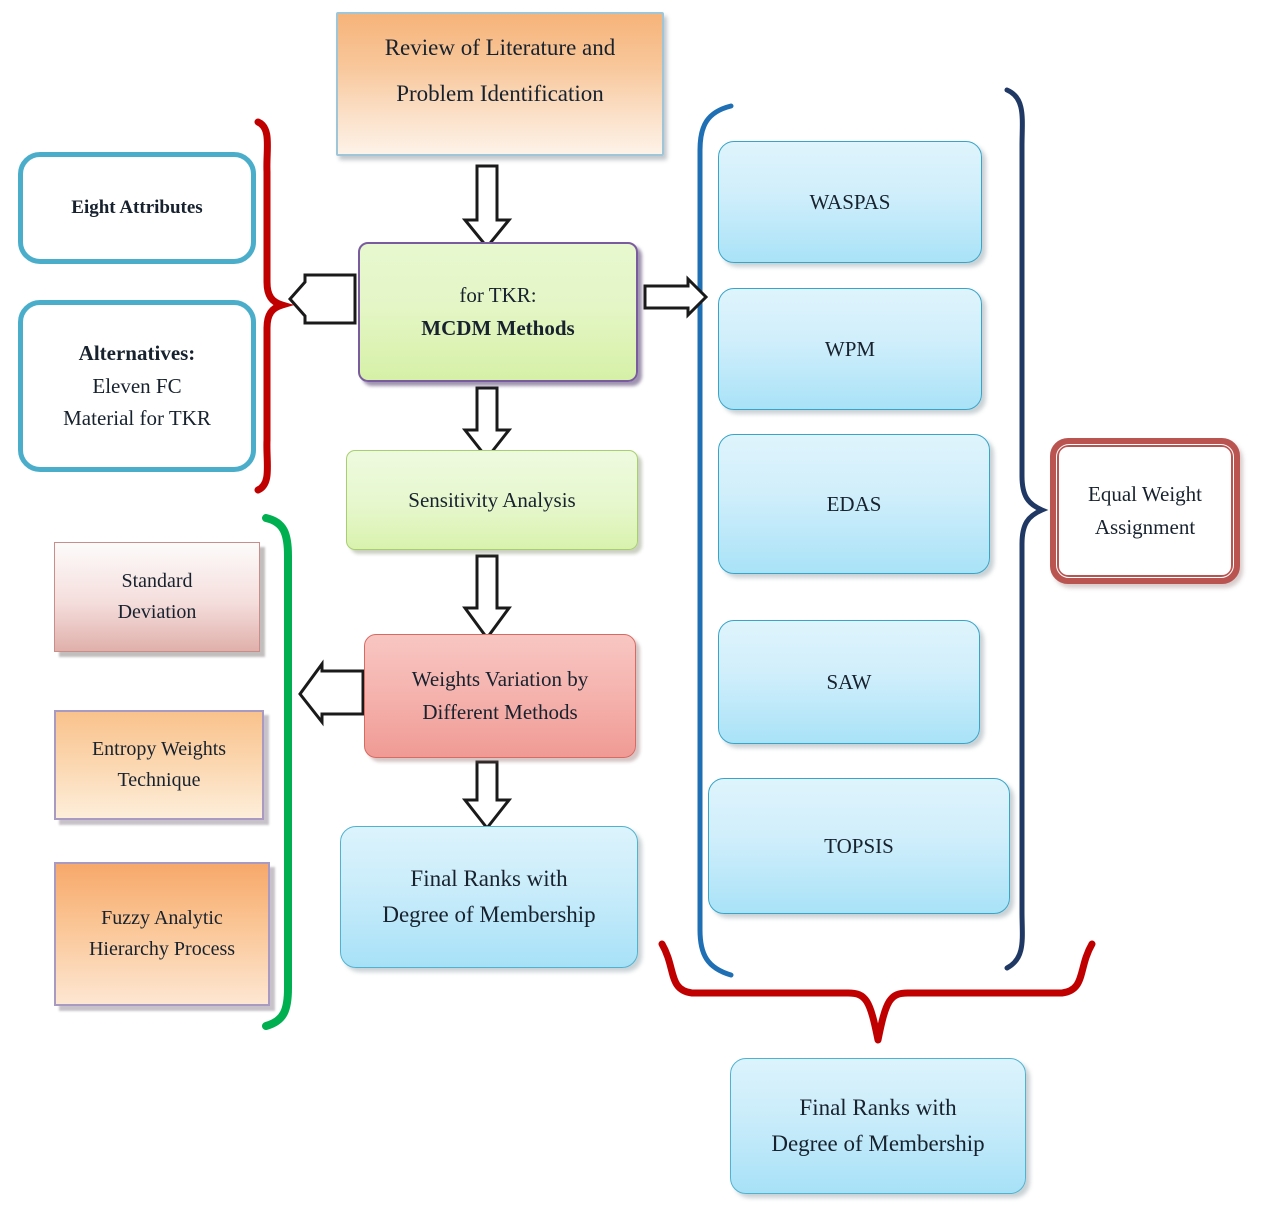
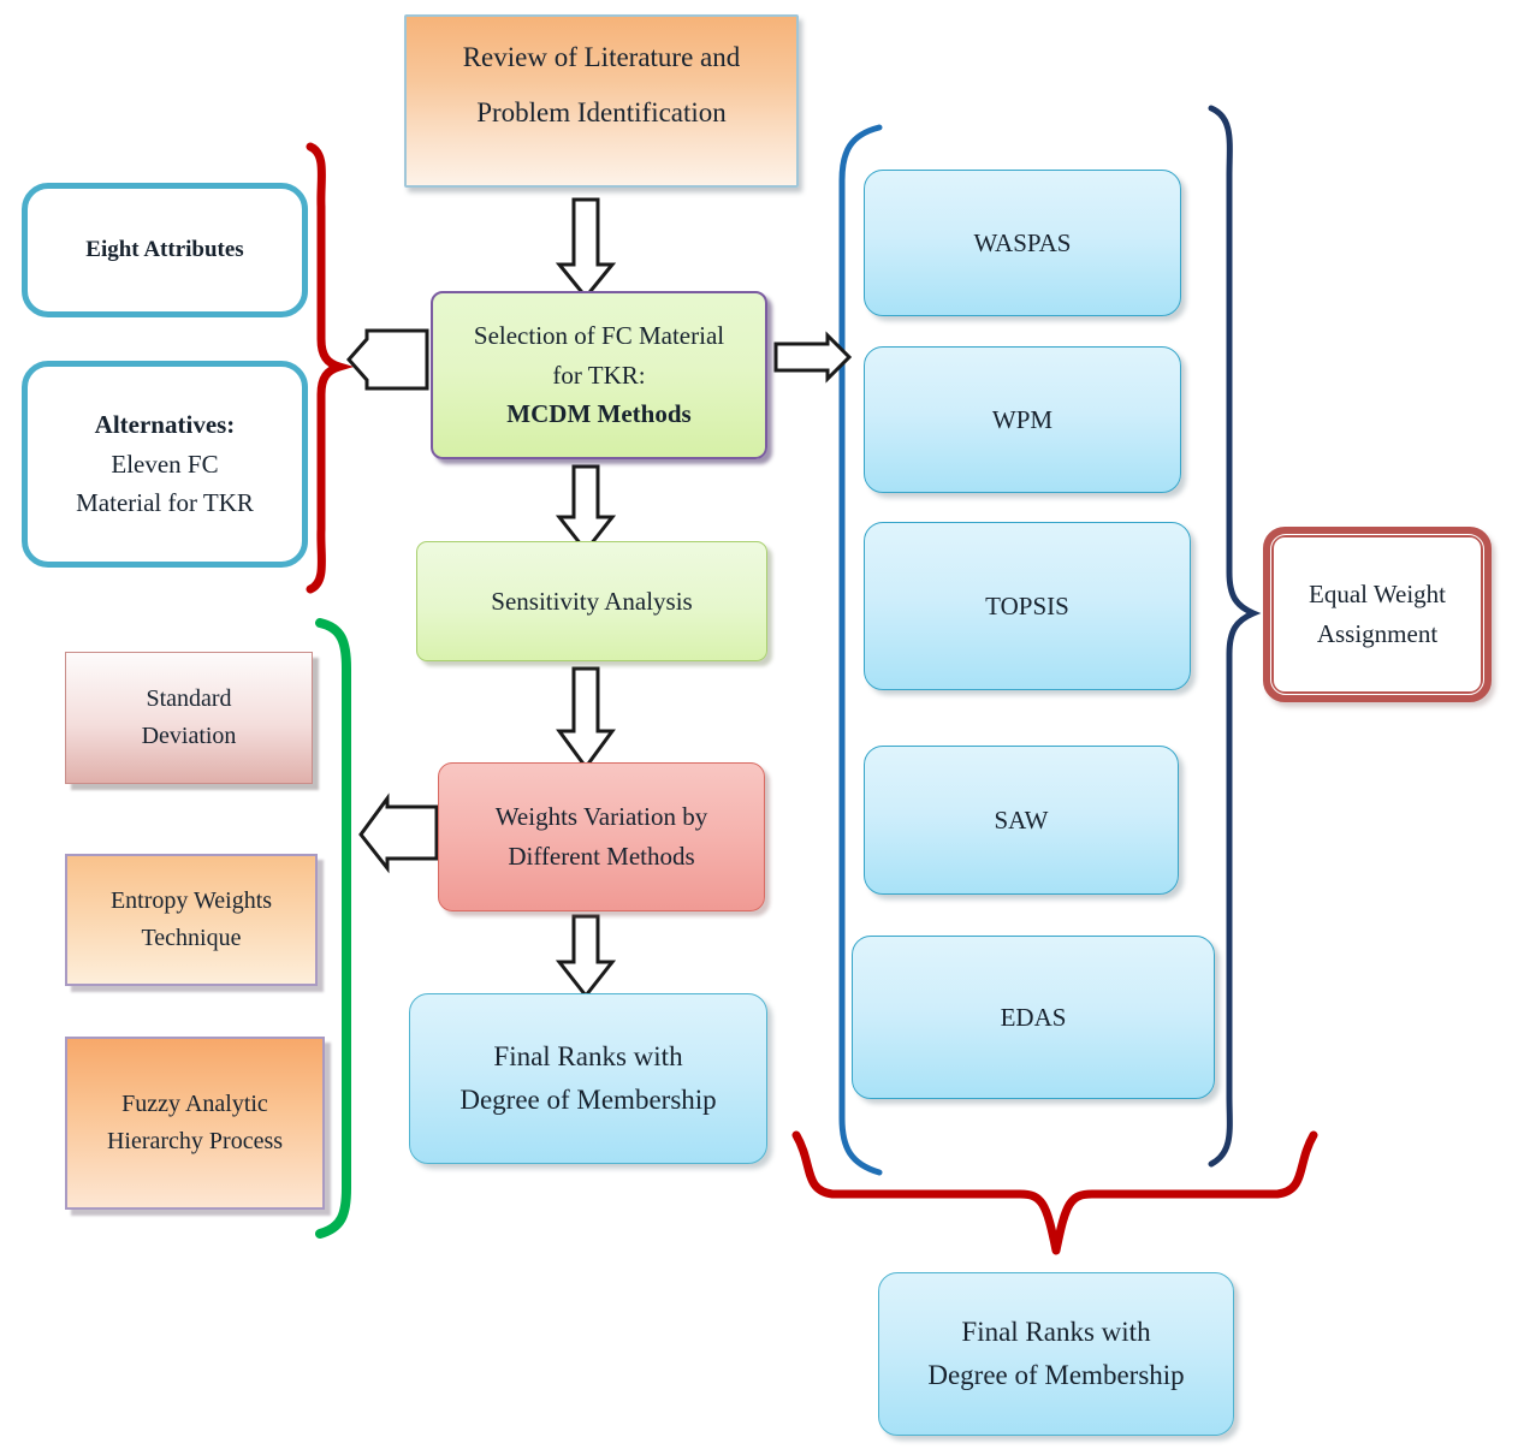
  Review of Literature and
  Problem Identification
  Eight Attributes
  Alternatives:
  Eleven FC
  Material for TKR
+ Selection of FC Material
  for TKR:
  MCDM Methods
  Sensitivity Analysis
  Weights Variation by
  Different Methods
  Final Ranks with
  Degree of Membership
  Final Ranks with
  Degree of Membership
  Standard
  Deviation
  Entropy Weights
  Technique
  Fuzzy Analytic
  Hierarchy Process
  WASPAS
  WPM
- EDAS
+ TOPSIS
  SAW
- TOPSIS
+ EDAS
  Equal Weight
  Assignment
